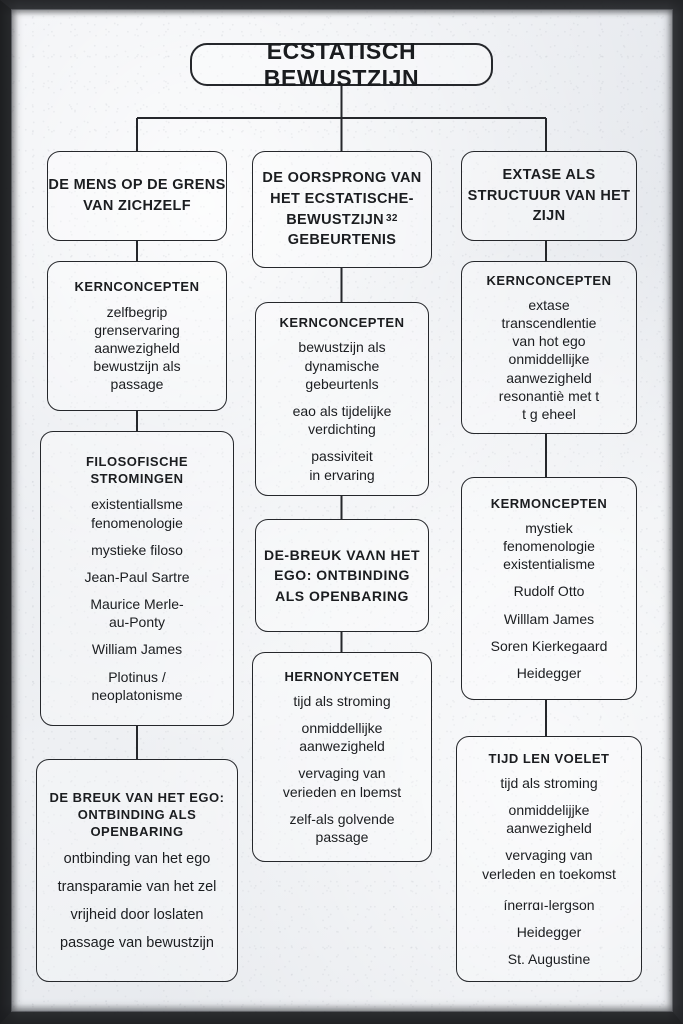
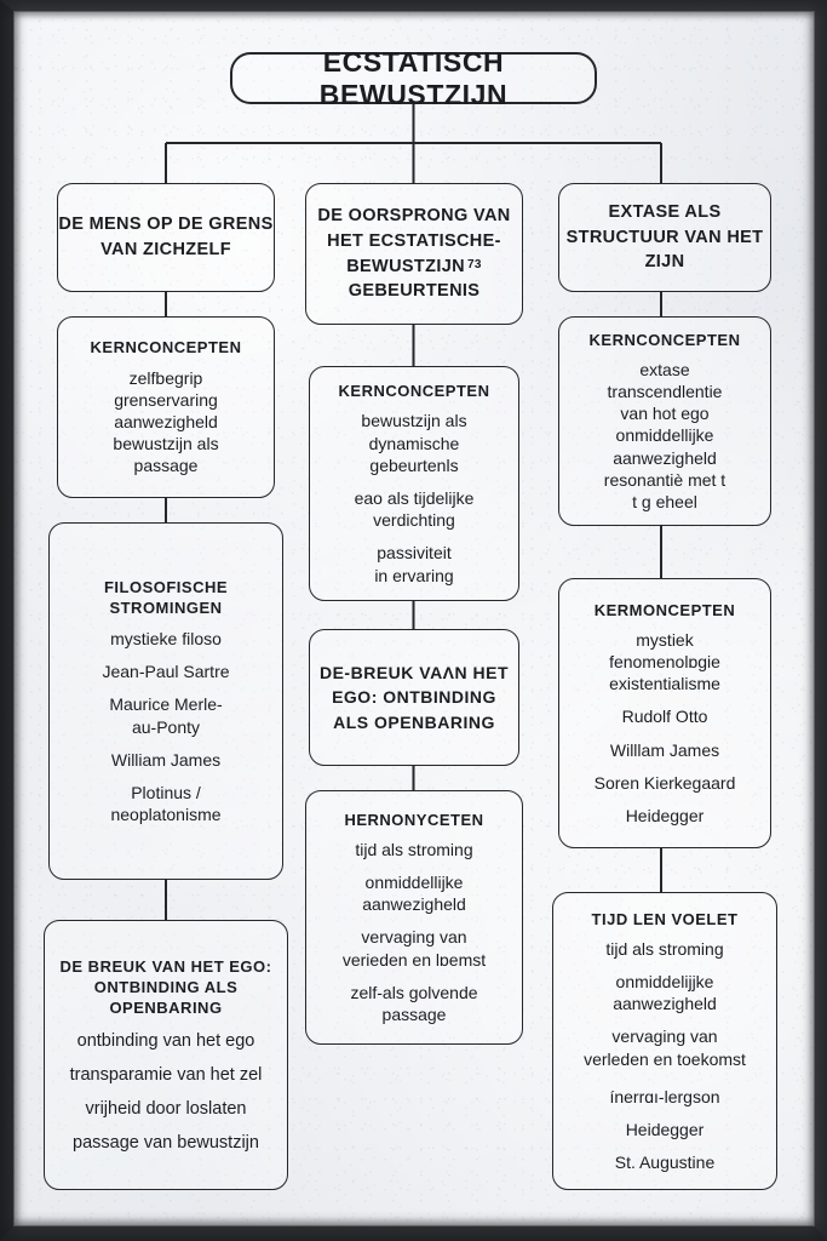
  ECSTATISCH BEWUSTZIJN
  DE MENS OP DE GRENS VAN ZICHZELF
  KERNCONCEPTEN
  zelfbegrip
  grenservaring
  aanwezigheld
  bewustzijn als
  passage
  FILOSOFISCHE STROMINGEN
- existentiallsme
- fenomenologie
  mystieke filoso
  Jean-Paul Sartre
  Maurice Merle-
  au-Ponty
  William James
  Plotinus /
  neoplatonisme
  DE BREUK VAN HET EGO: ONTBINDING ALS OPENBARING
  ontbinding van het ego
  transparamie van het zel
  vrijheid door loslaten
  passage van bewustzijn
- DE OORSPRONG VAN HET ECSTATISCHE- BEWUSTZIJN 32 GEBEURTENIS
+ DE OORSPRONG VAN HET ECSTATISCHE- BEWUSTZIJN 73 GEBEURTENIS
  KERNCONCEPTEN
  bewustzijn als
  dynamische
  gebeurtenls
  eao als tijdelijke
  verdichting
  passiviteit
  in ervaring
  DE-BREUK VAΛN HET EGO: ONTBINDING ALS OPENBARING
  HERNONYCETEN
  tijd als stroming
  onmiddellijke
  aanwezigheld
  vervaging van
  verieden en lɒemst
  zelf-als golvende
  passage
  EXTASE ALS STRUCTUUR VAN HET ZIJN
  KERNCONCEPTEN
  extase
  transcendlentie
  van hot ego
  onmiddellijke
  aanwezigheld
  resonantiè met t
  t g eheel
  KERMONCEPTEN
  mystiek
  fenomenolɒgie
  existentialisme
  Rudolf Otto
  Willlam James
  Soren Kierkegaard
  Heidegger
  TIJD LEN VOELET
  tijd als stroming
  onmiddelijjke
  aanwezigheld
  vervaging van
  verleden en toekomst
  ínerrɑı-lergson
  Heidegger
  St. Augustine
